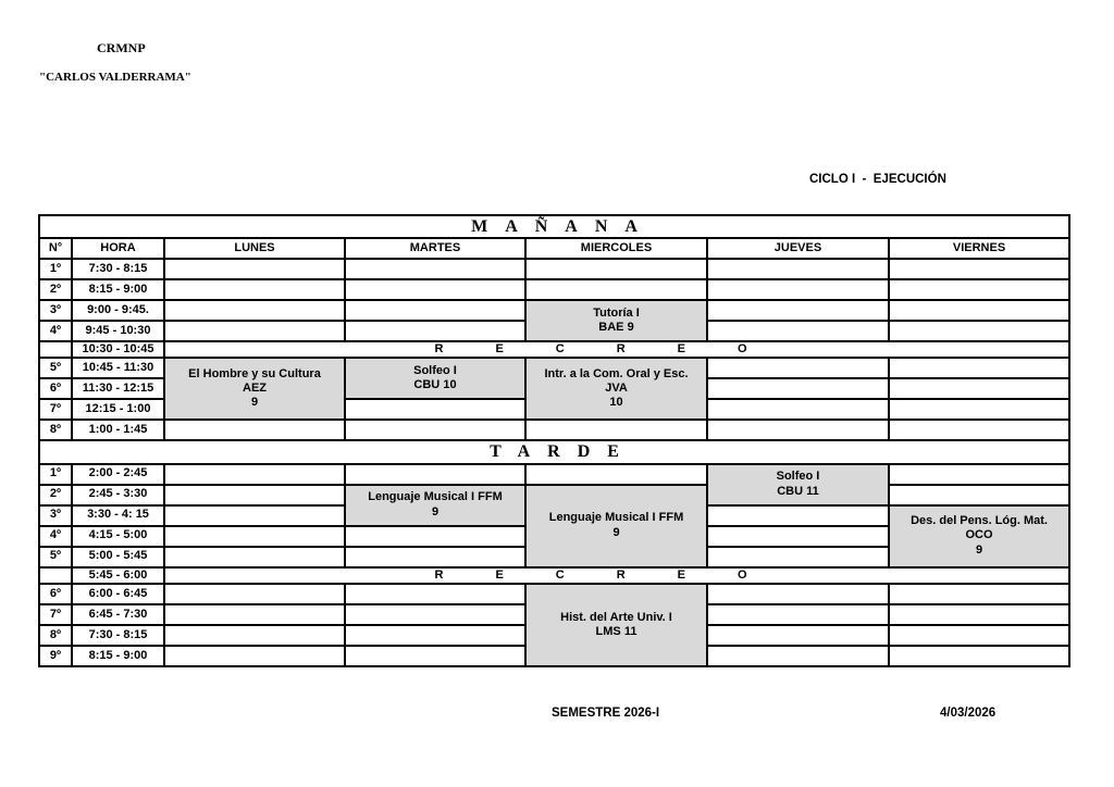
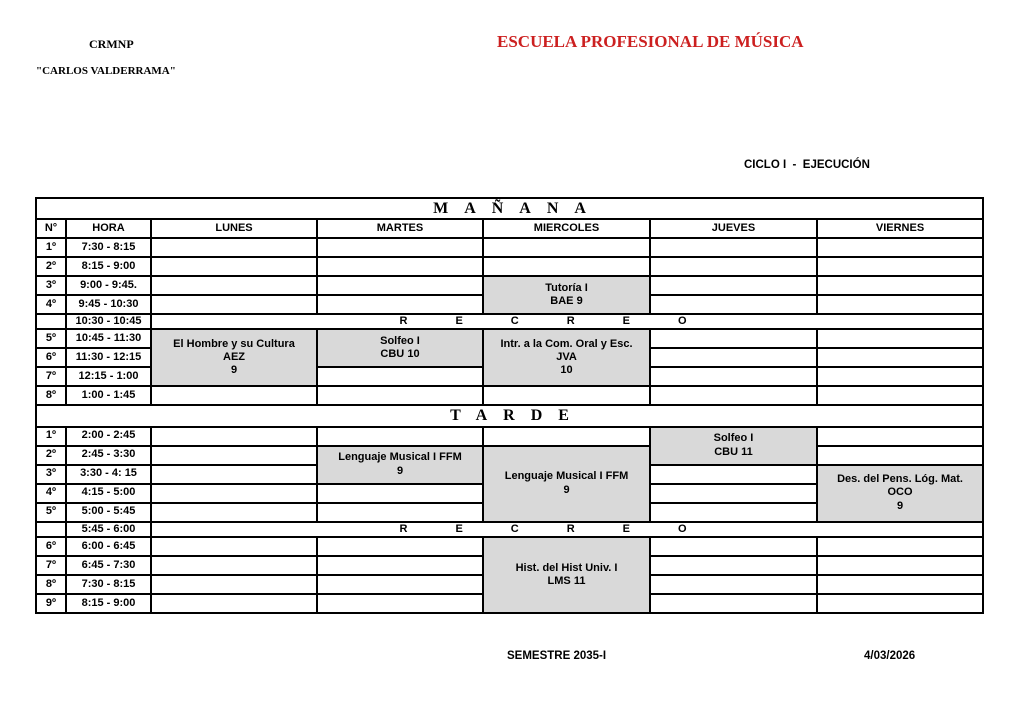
  CRMNP
  "CARLOS VALDERRAMA"
+ ESCUELA PROFESIONAL DE MÚSICA
  CICLO I - EJECUCIÓN
  MAÑANA
  N°	HORA	LUNES	MARTES	MIERCOLES	JUEVES	VIERNES
  1º	7:30 - 8:15
  2º	8:15 - 9:00
  3º	9:00 - 9:45.			Tutoría I BAE 9
  4º	9:45 - 10:30
  	10:30 - 10:45	RECREO
  5º	10:45 - 11:30	El Hombre y su Cultura AEZ 9	Solfeo I CBU 10	Intr. a la Com. Oral y Esc. JVA 10
  6º	11:30 - 12:15
  7º	12:15 - 1:00
  8º	1:00 - 1:45
  TARDE
  1º	2:00 - 2:45				Solfeo I CBU 11
  2º	2:45 - 3:30		Lenguaje Musical I FFM 9	Lenguaje Musical I FFM 9
  3º	3:30 - 4: 15			Des. del Pens. Lóg. Mat. OCO 9
  4º	4:15 - 5:00
  5º	5:00 - 5:45
  	5:45 - 6:00	RECREO
- 6º	6:00 - 6:45			Hist. del Arte Univ. I LMS 11
+ 6º	6:00 - 6:45			Hist. del Hist Univ. I LMS 11
  7º	6:45 - 7:30
  8º	7:30 - 8:15
  9º	8:15 - 9:00
- SEMESTRE 2026-I
+ SEMESTRE 2035-I
  4/03/2026
